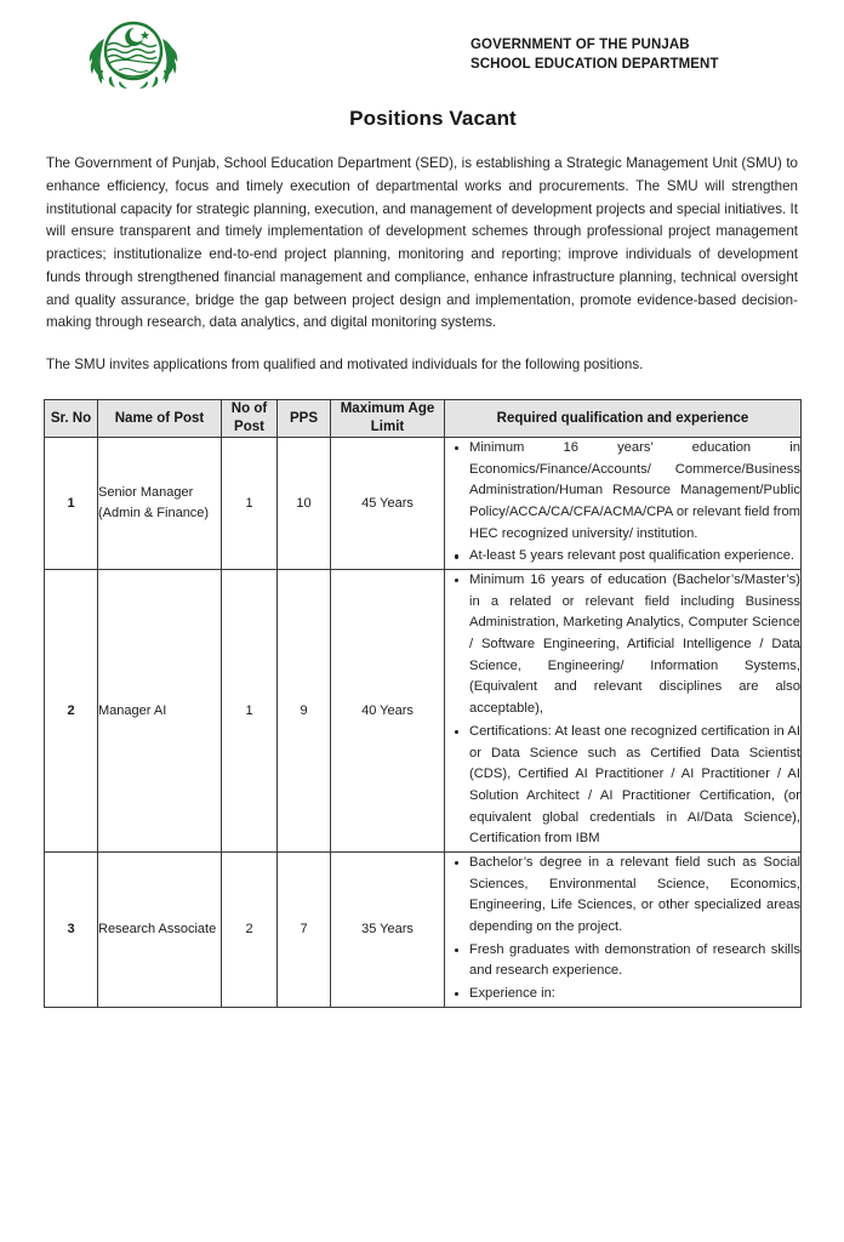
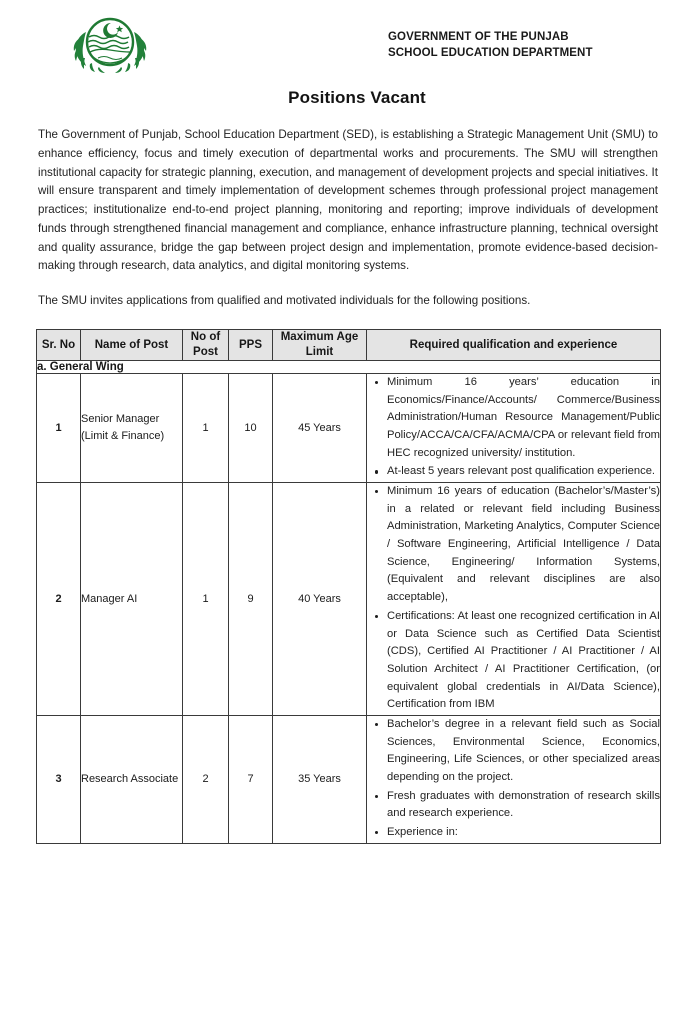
  GOVERNMENT OF THE PUNJAB
  SCHOOL EDUCATION DEPARTMENT
  Positions Vacant
  The Government of Punjab, School Education Department (SED), is establishing a Strategic Management Unit (SMU) to enhance efficiency, focus and timely execution of departmental works and procurements. The SMU will strengthen institutional capacity for strategic planning, execution, and management of development projects and special initiatives. It will ensure transparent and timely implementation of development schemes through professional project management practices; institutionalize end-to-end project planning, monitoring and reporting; improve individuals of development funds through strengthened financial management and compliance, enhance infrastructure planning, technical oversight and quality assurance, bridge the gap between project design and implementation, promote evidence-based decision-making through research, data analytics, and digital monitoring systems.
  The SMU invites applications from qualified and motivated individuals for the following positions.
  Sr. No	Name of Post	No of Post	PPS	Maximum Age Limit	Required qualification and experience
+ a. General Wing
- 1	Senior Manager (Admin & Finance)	1	10	45 Years	Minimum 16 years’ education in Economics/Finance/Accounts/ Commerce/Business Administration/Human Resource Management/Public Policy/ACCA/CA/CFA/ACMA/CPA or relevant field from HEC recognized university/ institution. At-least 5 years relevant post qualification experience.
+ 1	Senior Manager (Limit & Finance)	1	10	45 Years	Minimum 16 years’ education in Economics/Finance/Accounts/ Commerce/Business Administration/Human Resource Management/Public Policy/ACCA/CA/CFA/ACMA/CPA or relevant field from HEC recognized university/ institution. At-least 5 years relevant post qualification experience.
  2	Manager AI	1	9	40 Years	Minimum 16 years of education (Bachelor’s/Master’s) in a related or relevant field including Business Administration, Marketing Analytics, Computer Science / Software Engineering, Artificial Intelligence / Data Science, Engineering/ Information Systems, (Equivalent and relevant disciplines are also acceptable), Certifications: At least one recognized certification in AI or Data Science such as Certified Data Scientist (CDS), Certified AI Practitioner / AI Practitioner / AI Solution Architect / AI Practitioner Certification, (or equivalent global credentials in AI/Data Science), Certification from IBM
  3	Research Associate	2	7	35 Years	Bachelor’s degree in a relevant field such as Social Sciences, Environmental Science, Economics, Engineering, Life Sciences, or other specialized areas depending on the project. Fresh graduates with demonstration of research skills and research experience. Experience in:
